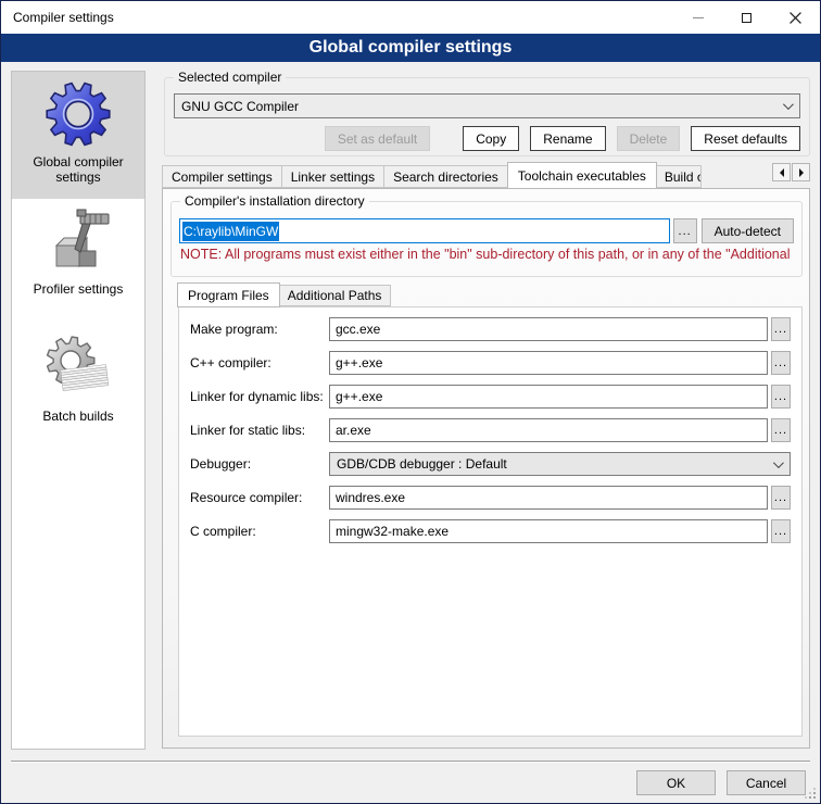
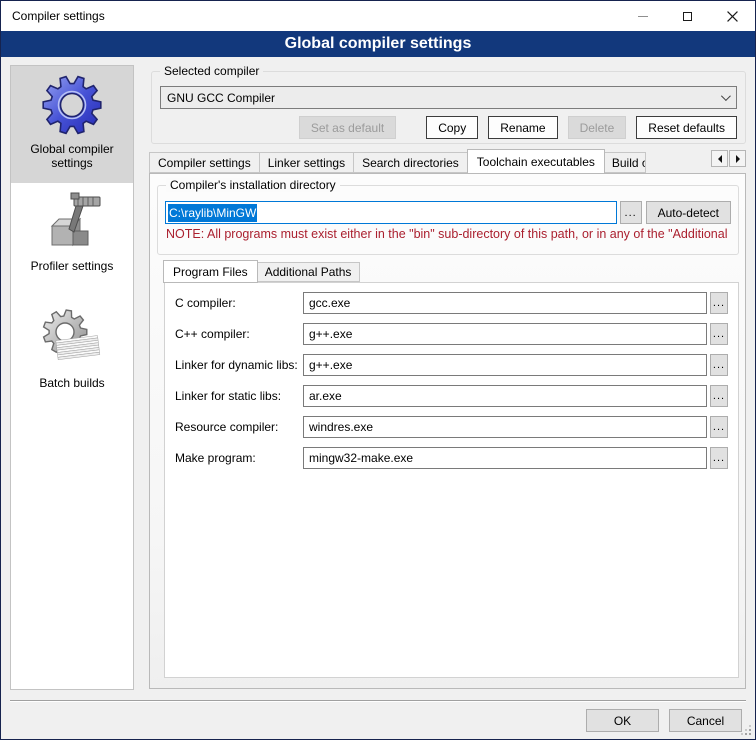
  Compiler settings
  Global compiler settings
  Global compiler settings
  Profiler settings
  Batch builds
  Selected compiler
  GNU GCC Compiler
  Set as default
  Copy
  Rename
  Delete
  Reset defaults
  Compiler settings
  Linker settings
  Search directories
  Toolchain executables
  Compiler's installation directory
  C:\raylib\MinGW
  ...
  Auto-detect
  NOTE: All programs must exist either in the "bin" sub-directory of this path, or in any of the "Additional
  Program Files
  Additional Paths
- Make program:
+ C compiler:
  gcc.exe
  ...
  C++ compiler:
  g++.exe
  ...
  Linker for dynamic libs:
  g++.exe
  ...
  Linker for static libs:
  ar.exe
  ...
- Debugger:
- GDB/CDB debugger : Default
  Resource compiler:
  windres.exe
  ...
- C compiler:
+ Make program:
  mingw32-make.exe
  ...
  OK
  Cancel
